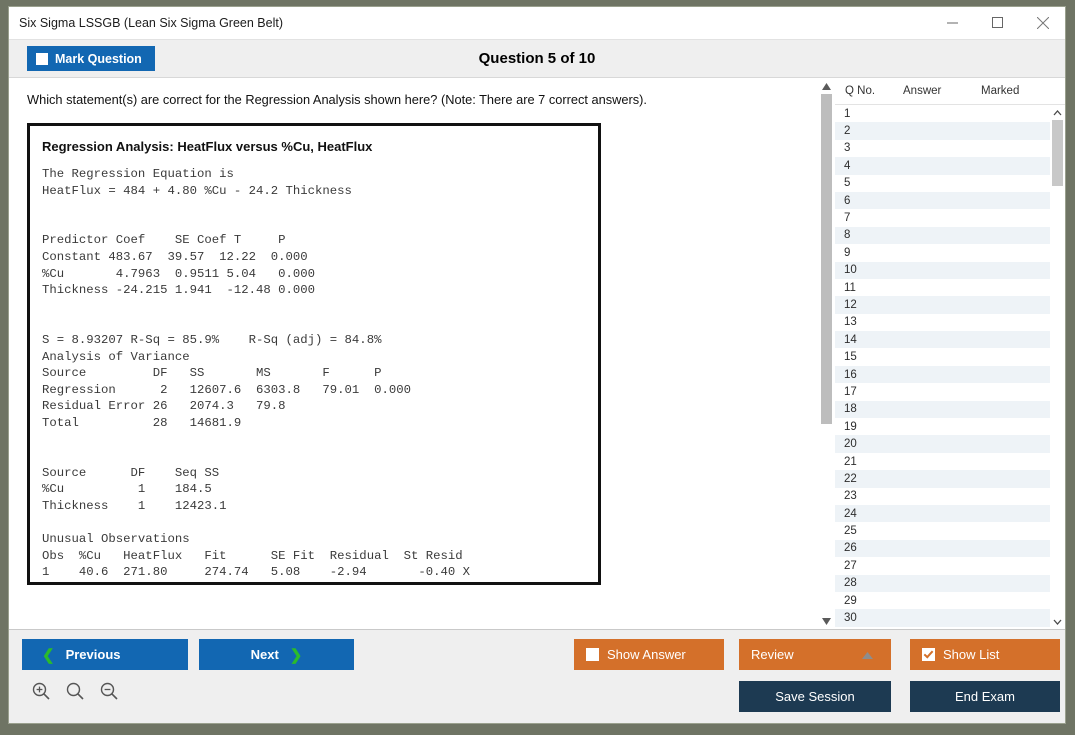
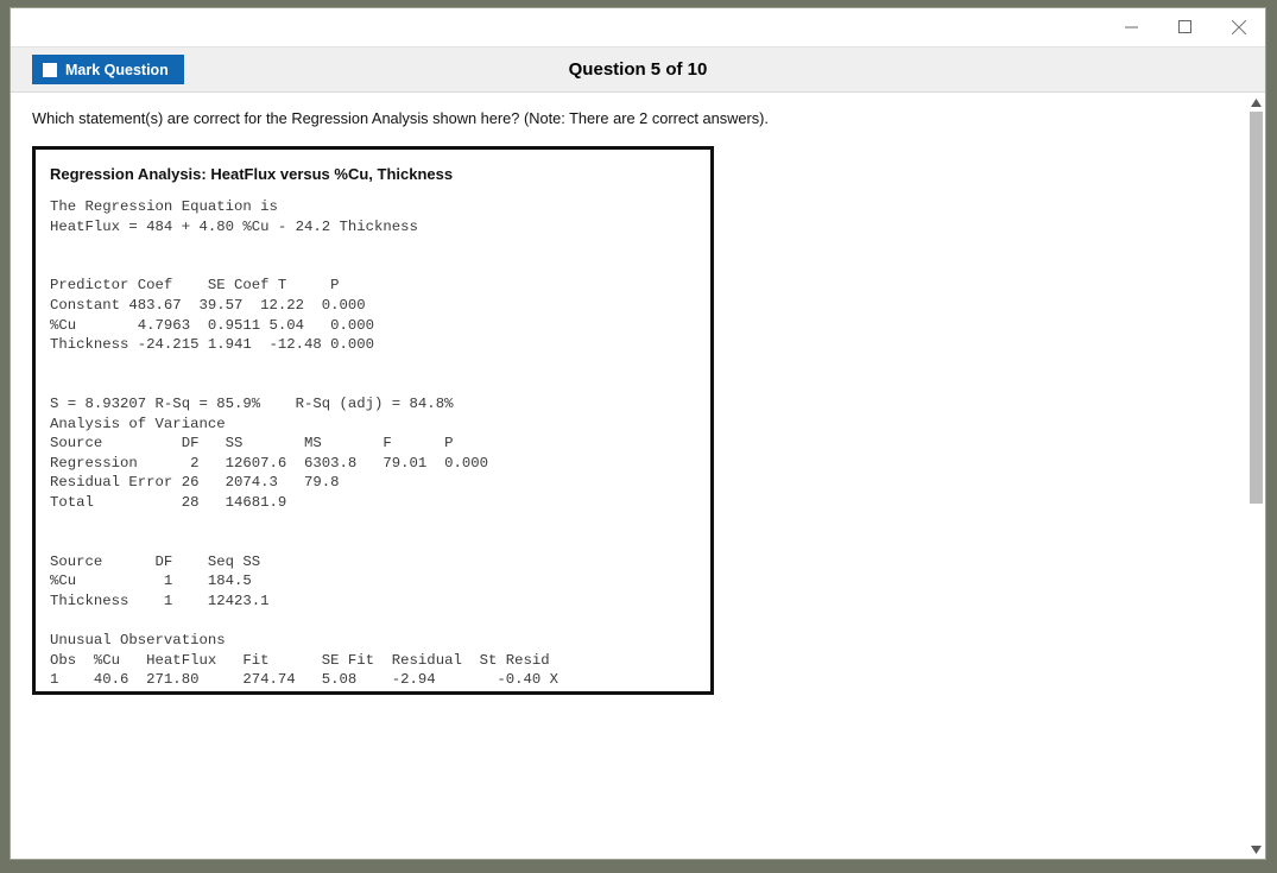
- Six Sigma LSSGB (Lean Six Sigma Green Belt)
  Mark Question
  Question 5 of 10
- Which statement(s) are correct for the Regression Analysis shown here? (Note: There are 7 correct answers).
+ Which statement(s) are correct for the Regression Analysis shown here? (Note: There are 2 correct answers).
- Regression Analysis: HeatFlux versus %Cu, HeatFlux
+ Regression Analysis: HeatFlux versus %Cu, Thickness
  The Regression Equation is
  HeatFlux = 484 + 4.80 %Cu - 24.2 Thickness
  Predictor Coef SE Coef T P
  Constant 483.67 39.57 12.22 0.000
  %Cu 4.7963 0.9511 5.04 0.000
  Thickness -24.215 1.941 -12.48 0.000
  S = 8.93207 R-Sq = 85.9% R-Sq (adj) = 84.8%
  Analysis of Variance
  Source DF SS MS F P
  Regression 2 12607.6 6303.8 79.01 0.000
  Residual Error 26 2074.3 79.8
  Total 28 14681.9
  Source DF Seq SS
  %Cu 1 184.5
  Thickness 1 12423.1
  Unusual Observations
  Obs %Cu HeatFlux Fit SE Fit Residual St Resid
  1 40.6 271.80 274.74 5.08 -2.94 -0.40 X
- Q No.
- Answer
- Marked
- 1
- 2
- 3
- 4
- 5
- 6
- 7
- 8
- 9
- 10
- 11
- 12
- 13
- 14
- 15
- 16
- 17
- 18
- 19
- 20
- 21
- 22
- 23
- 24
- 25
- 26
- 27
- 28
- 29
- 30
- ❮
- Previous
- Next
- ❯
- Show Answer
- Review
- Show List
- Save Session
- End Exam
